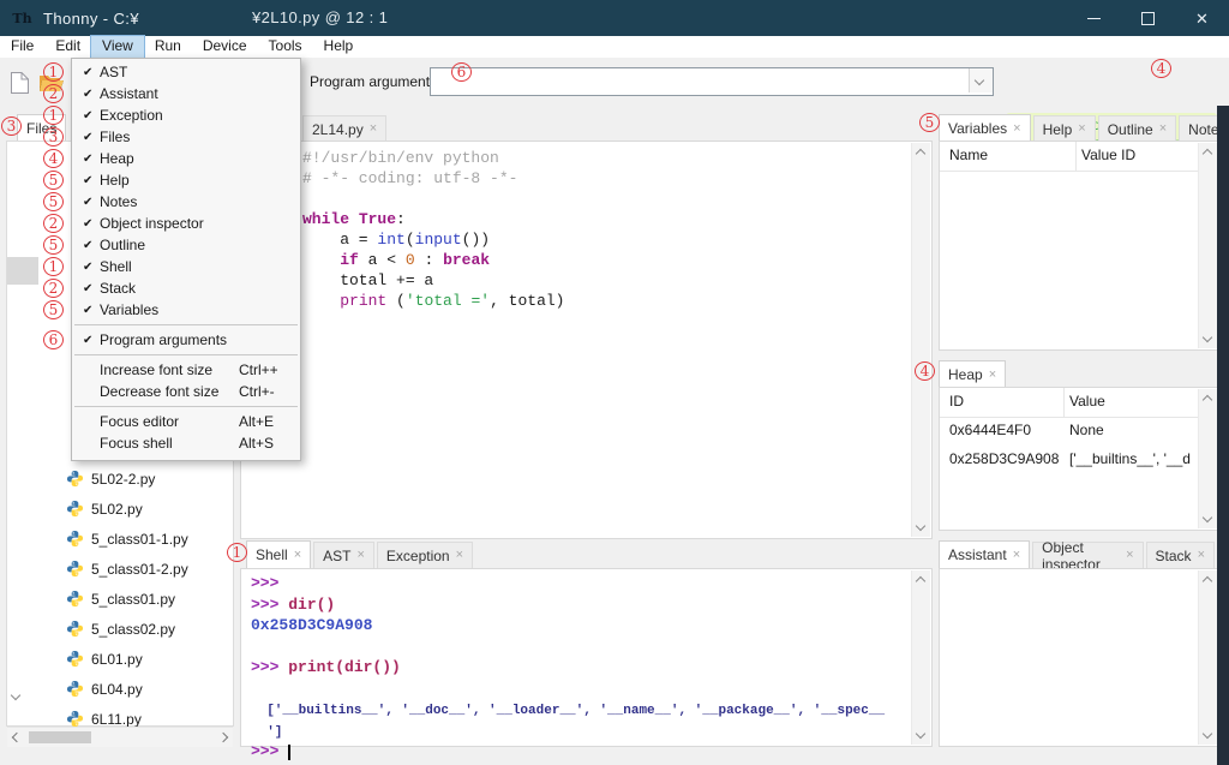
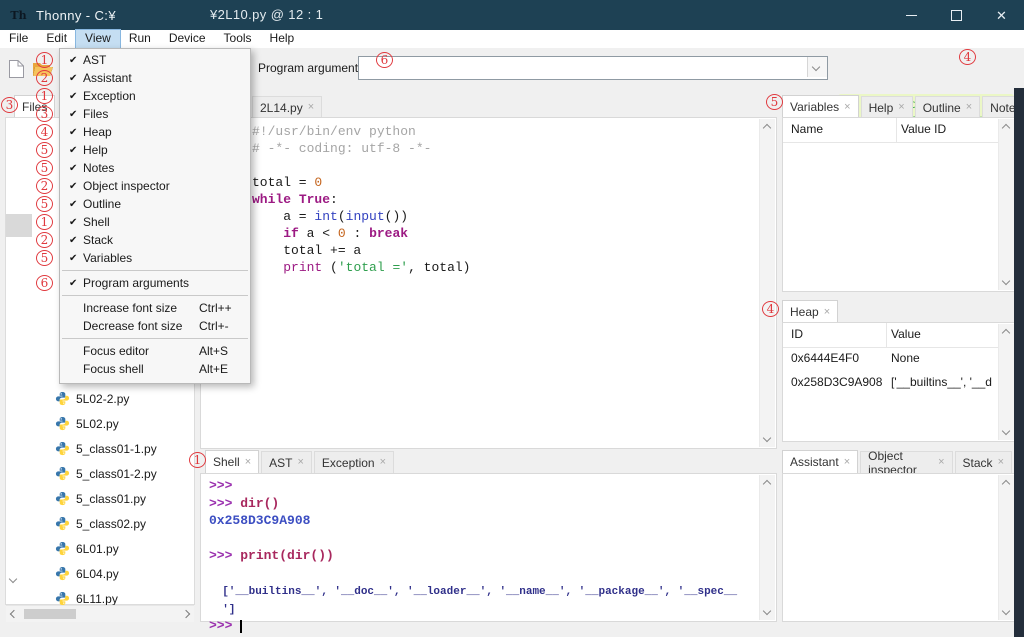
  Th
  Thonny - C:¥
  ¥2L10.py @ 12 : 1
  ✕
  File
  Edit
  View
  Run
  Device
  Tools
  Help
  Program argument
  Files
  5L02-2.py
  5L02.py
  5_class01-1.py
  5_class01-2.py
  5_class01.py
  5_class02.py
  6L01.py
  6L04.py
  6L11.py
  2L14.py
  ×
  #!/usr/bin/env python
  # -*- coding: utf-8 -*-
+ total = 0
  while True:
  a = int(input())
  if a < 0 : break
  total += a
  print ('total =', total)
  Shell
  ×
  AST
  ×
  Exception
  ×
  >>>
  >>> dir()
  0x258D3C9A908
  >>> print(dir())
  ['__builtins__', '__doc__', '__loader__', '__name__', '__package__', '__spec__
  ']
  >>>
  Variables
  ×
  Help
  ×
  Outline
  ×
  Note
  Name
  Value ID
  Heap
  ×
  ID
  Value
  0x6444E4F0
  None
  0x258D3C9A908
  ['__builtins__', '__d
  Assistant
  ×
  Object inspector
  ×
  Stack
  ×
  1
  ✔
  AST
  2
  ✔
  Assistant
  1
  ✔
  Exception
  3
  ✔
  Files
  4
  ✔
  Heap
  5
  ✔
  Help
  5
  ✔
  Notes
  2
  ✔
  Object inspector
  5
  ✔
  Outline
  1
  ✔
  Shell
  2
  ✔
  Stack
  5
  ✔
  Variables
  6
  ✔
  Program arguments
  Increase font size
  Ctrl++
  Decrease font size
  Ctrl+-
  Focus editor
- Alt+E
+ Alt+S
  Focus shell
- Alt+S
+ Alt+E
  3
  6
  4
  5
  4
  1
